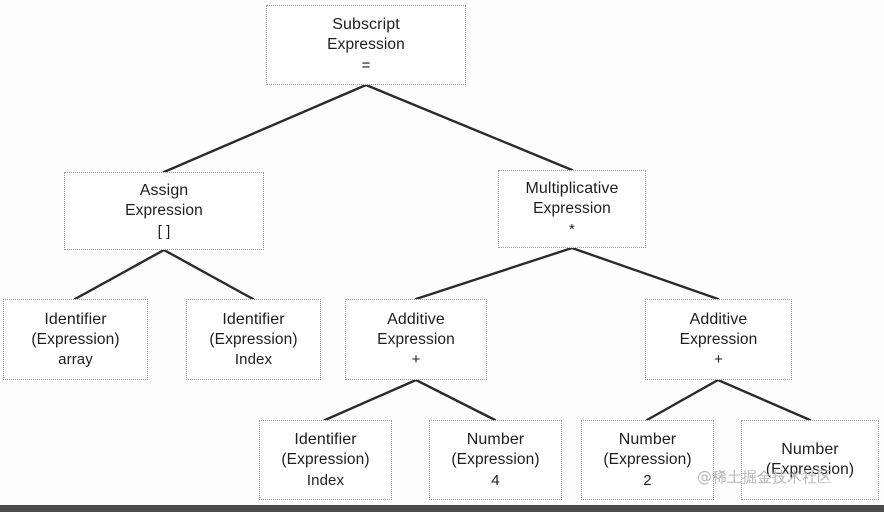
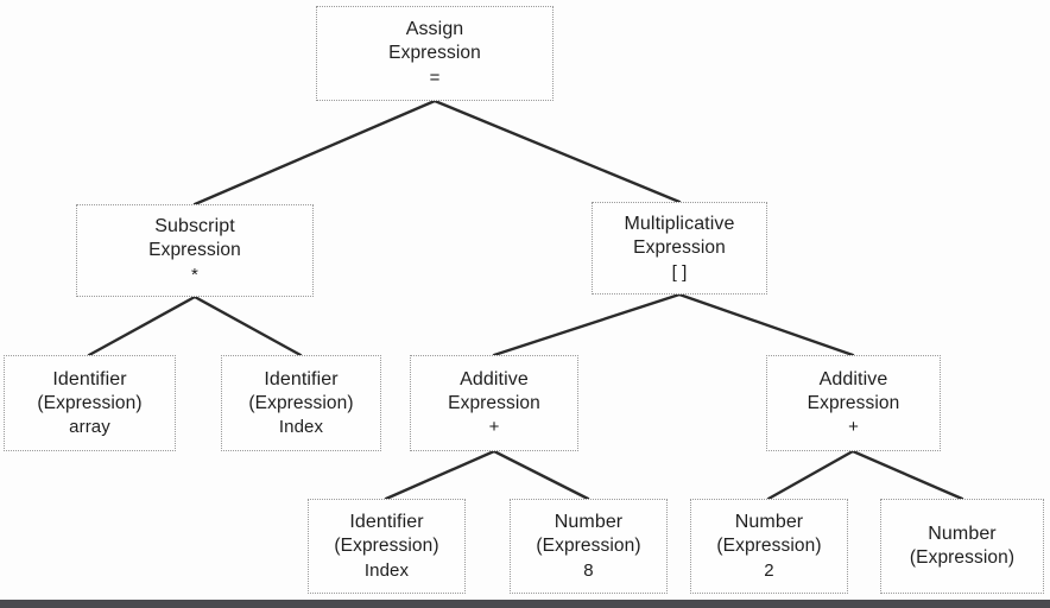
- Subscript
+ Assign
  Expression
  =
- Assign
+ Subscript
  Expression
- [ ]
+ *
  Multiplicative
  Expression
- *
+ [ ]
  Identifier
  (Expression)
  array
  Identifier
  (Expression)
  Index
  Additive
  Expression
  +
  Additive
  Expression
  +
  Identifier
  (Expression)
  Index
  Number
  (Expression)
- 4
+ 8
  Number
  (Expression)
  2
  Number
  (Expression)
- @稀土掘金技术社区
